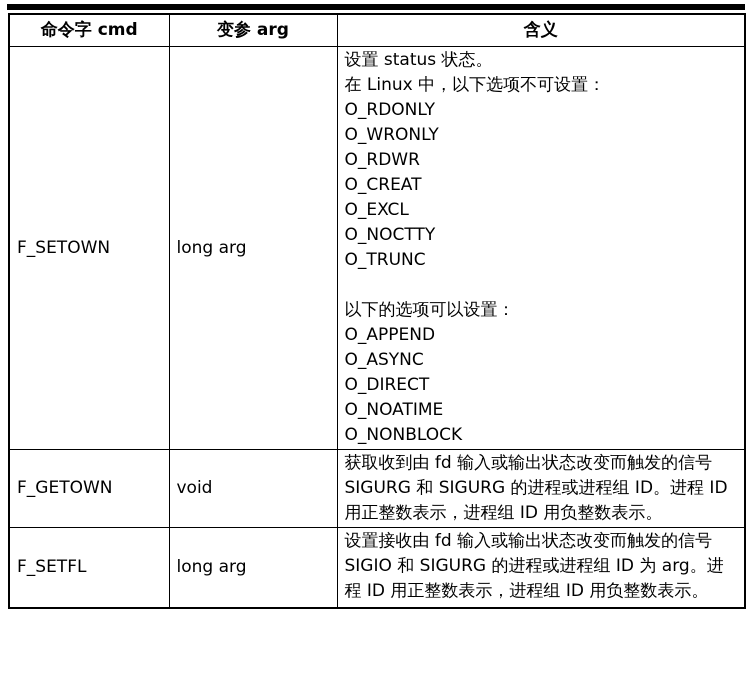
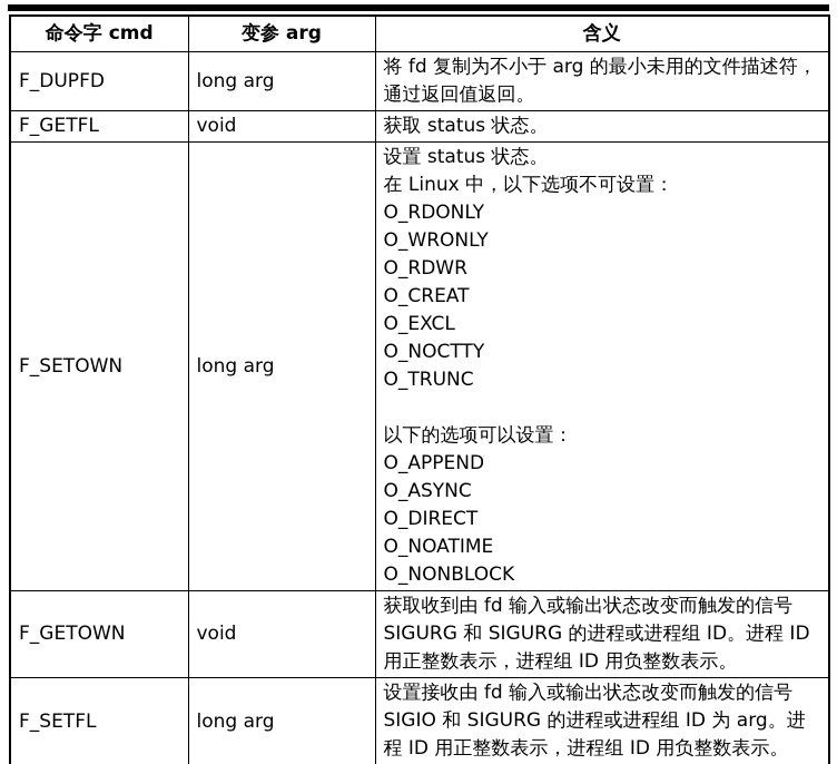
  命令字 cmd	变参 arg	含义
+ F_DUPFD	long arg	将 fd 复制为不小于 arg 的最小未用的文件描述符，通过返回值返回。
+ F_GETFL	void	获取 status 状态。
  F_SETOWN	long arg	设置 status 状态。 在 Linux 中，以下选项不可设置： O_RDONLY O_WRONLY O_RDWR O_CREAT O_EXCL O_NOCTTY O_TRUNC 以下的选项可以设置： O_APPEND O_ASYNC O_DIRECT O_NOATIME O_NONBLOCK
  F_GETOWN	void	获取收到由 fd 输入或输出状态改变而触发的信号 SIGURG 和 SIGURG 的进程或进程组 ID。进程 ID 用正整数表示，进程组 ID 用负整数表示。
  F_SETFL	long arg	设置接收由 fd 输入或输出状态改变而触发的信号 SIGIO 和 SIGURG 的进程或进程组 ID 为 arg。进程 ID 用正整数表示，进程组 ID 用负整数表示。
